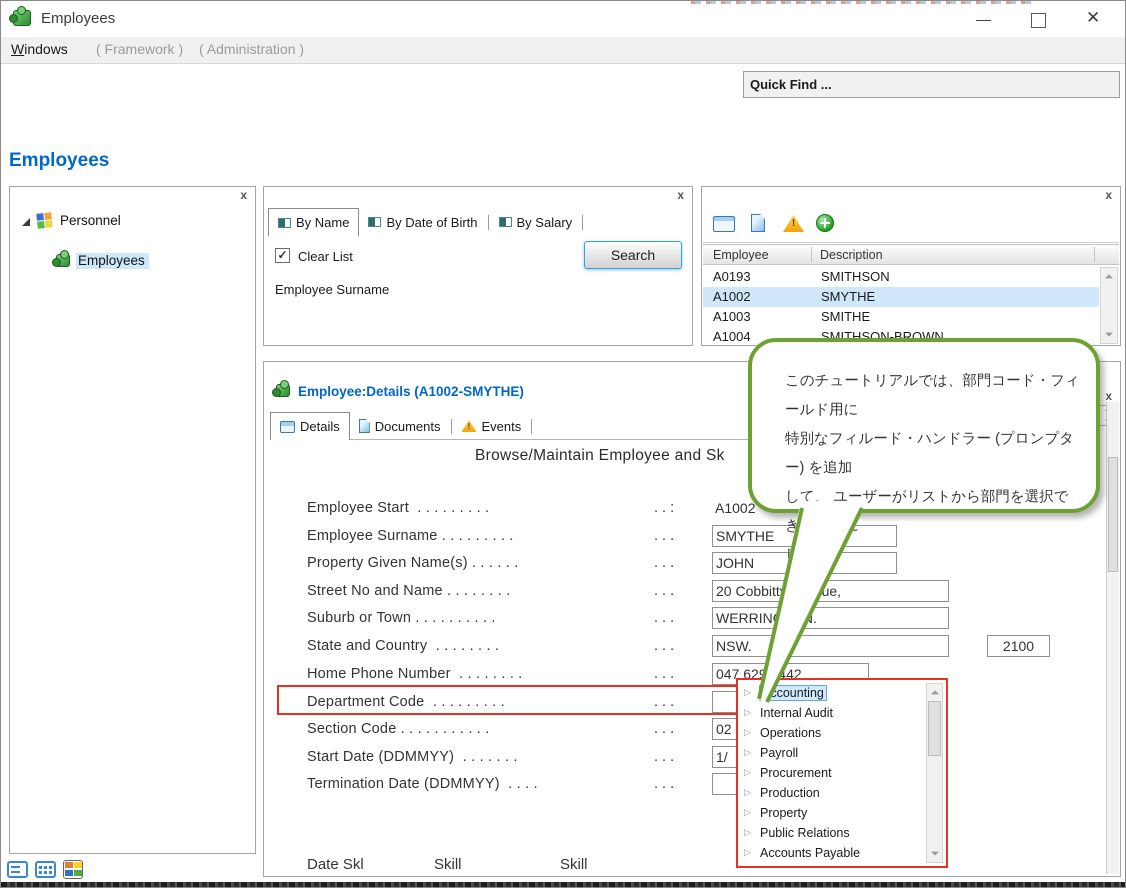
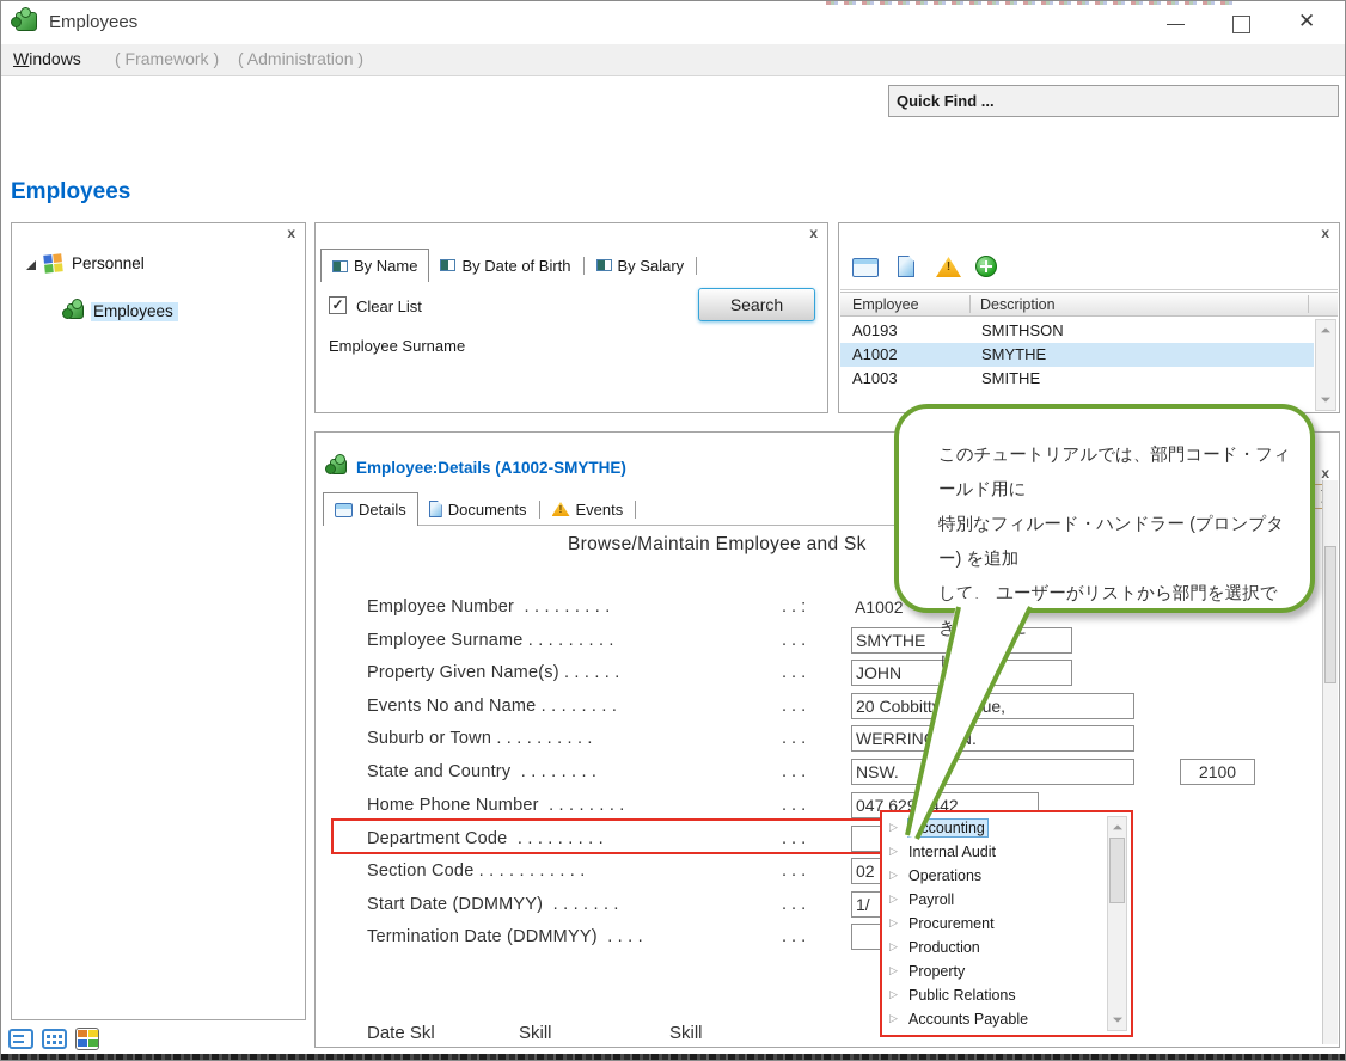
  Employees
  ✕
  Windows
  ( Framework )
  ( Administration )
  Quick Find ...
  Employees
  x
  Personnel
  Employees
  x
  By Name
  By Date of Birth
  By Salary
  ✓
  Clear List
  Search
  Employee Surname
  x
  !
  Employee
  Description
  A0193
  SMITHSON
  A1002
  SMYTHE
  A1003
  SMITHE
- A1004
- SMITHSON-BROWN
  x
  Employee:Details (A1002-SMYTHE)
  Details
  Documents
  !
  Events
  Browse/Maintain Employee and Sk
- Employee Start . . . . . . . . .
+ Employee Number . . . . . . . . .
  . . :
  A1002
  Employee Surname . . . . . . . . .
  . . .
  SMYTHE
  Property Given Name(s) . . . . . .
  . . .
  JOHN
- Street No and Name . . . . . . . .
+ Events No and Name . . . . . . . .
  . . .
  20 Cobbittue,
  Suburb or Town . . . . . . . . . .
  . . .
  State and Country . . . . . . . .
  . . .
  NSW.
  2100
  Home Phone Number . . . . . . . .
  . . .
  047 6242
  Department Code . . . . . . . . .
  . . .
  Section Code . . . . . . . . . . .
  . . .
  02
  Start Date (DDMMYY) . . . . . . .
  . . .
  1/
  Termination Date (DDMMYY) . . . .
  . . .
  Date Skl
  Skill
  Skill
  ▷
  counting
  ▷
  Internal Audit
  ▷
  Operations
  ▷
  Payroll
  ▷
  Procurement
  ▷
  Production
  ▷
  Property
  ▷
  Public Relations
  ▷
  Accounts Payable
  このチュートリアルでは、部門コード・フィールド用に
  特別なフィルード・ハンドラー (プロンプター) を追加
  して、 ユーザーがリストから部門を選択でき
